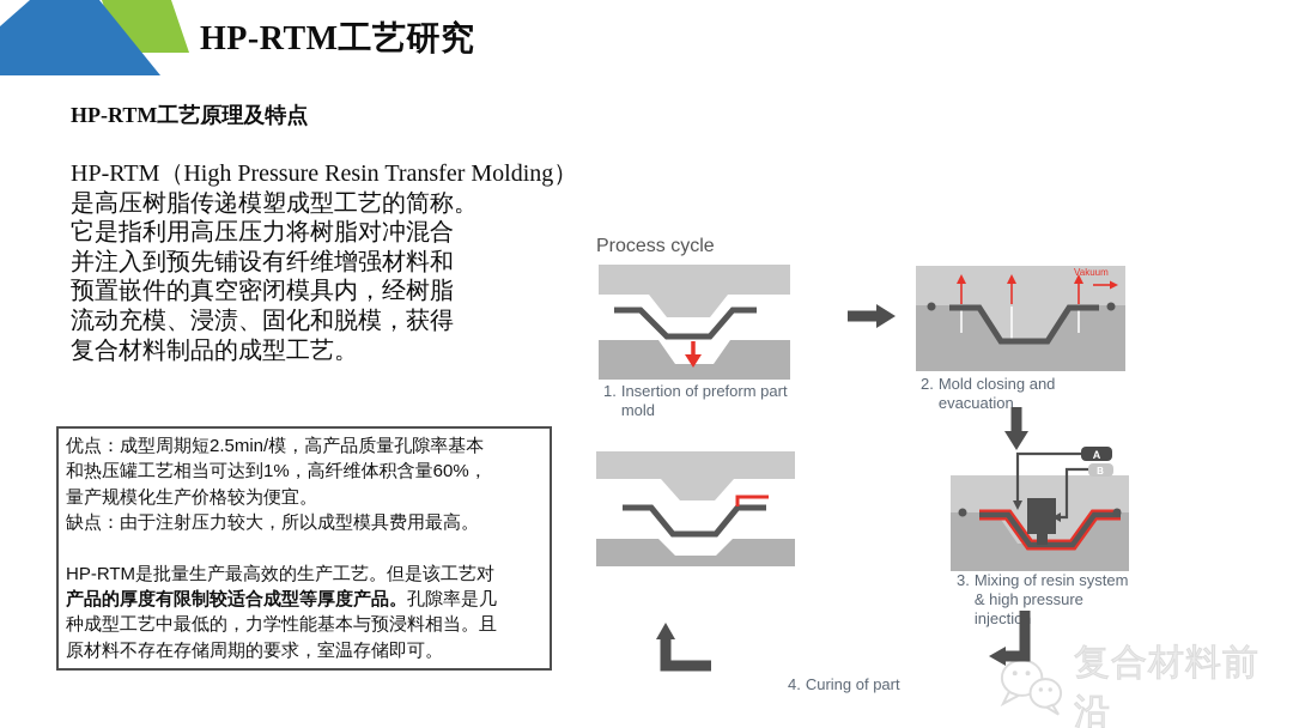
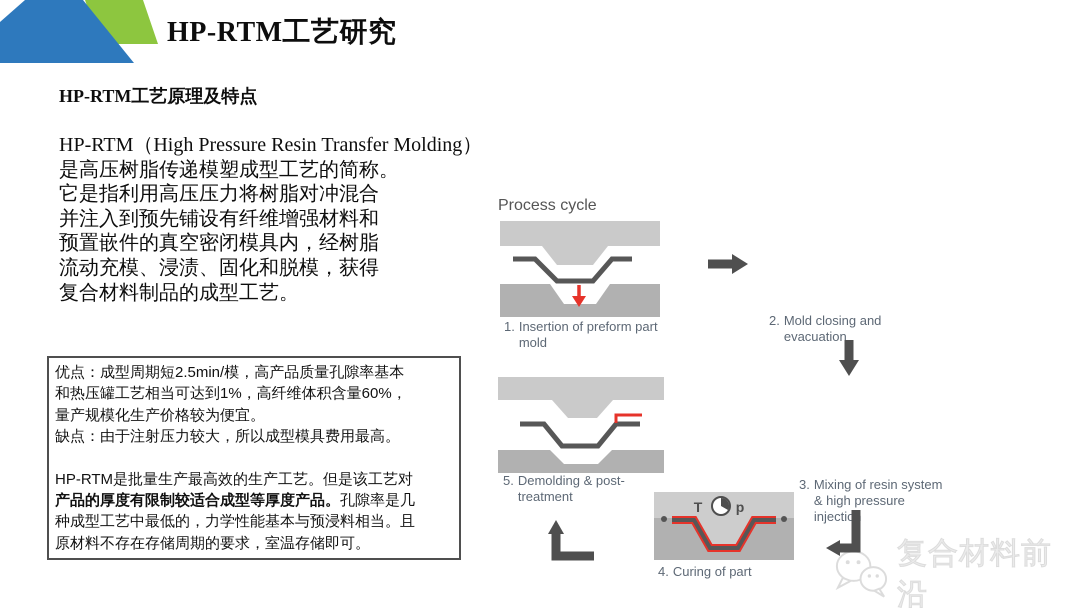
  HP-RTM工艺研究
  HP-RTM工艺原理及特点
  HP-RTM（High Pressure Resin Transfer Molding）
  是高压树脂传递模塑成型工艺的简称。
  它是指利用高压压力将树脂对冲混合
  并注入到预先铺设有纤维增强材料和
  预置嵌件的真空密闭模具内，经树脂
  流动充模、浸渍、固化和脱模，获得
  复合材料制品的成型工艺。
  优点：成型周期短2.5min/模，高产品质量孔隙率基本
  和热压罐工艺相当可达到1%，高纤维体积含量60%，
  量产规模化生产价格较为便宜。
  缺点：由于注射压力较大，所以成型模具费用最高。
  HP-RTM是批量生产最高效的生产工艺。但是该工艺对
  产品的厚度有限制较适合成型等厚度产品。孔隙率是几
  种成型工艺中最低的，力学性能基本与预浸料相当。且
  原材料不存在存储周期的要求，室温存储即可。
  Process cycle
  1.
  Insertion of preform part mold
- Vakuum
  2.
  Mold closing and evacuation
- A
- B
  3.
  Mixing of resin system & high pressure injectio
+ T
+ p
  4.
  Curing of part
+ 5.
+ Demolding & post-treatment
  复合材料前沿
